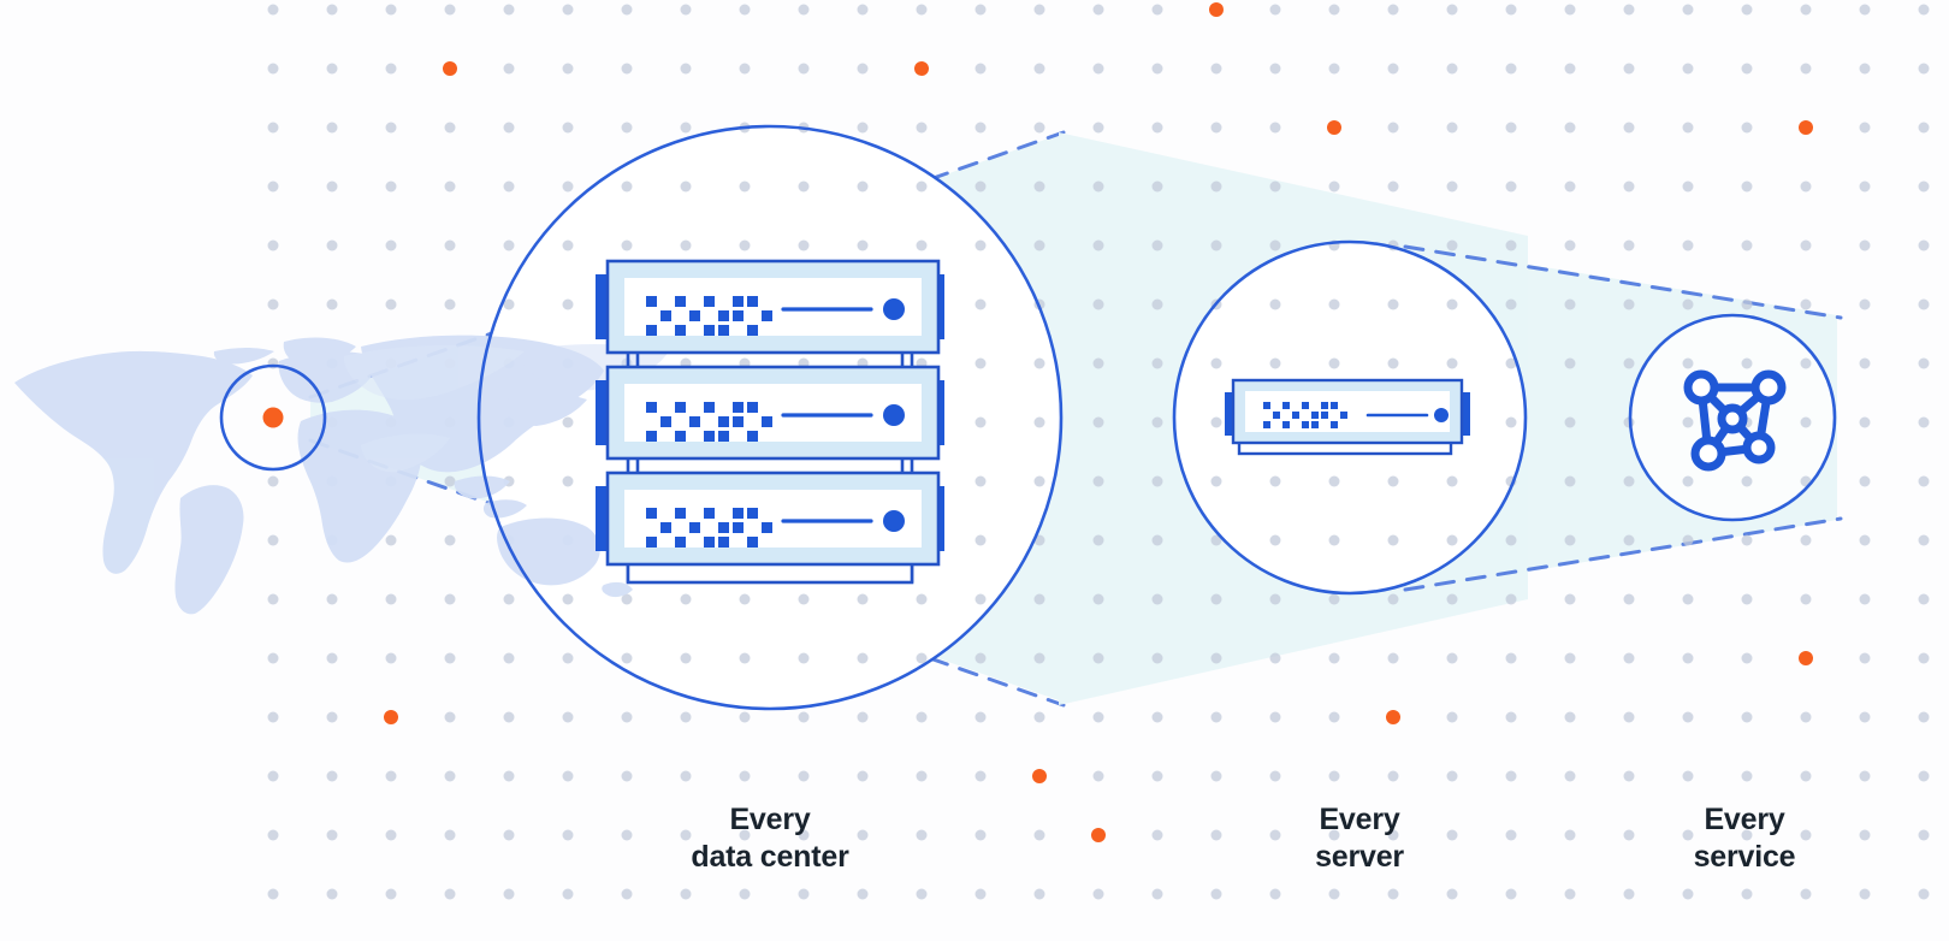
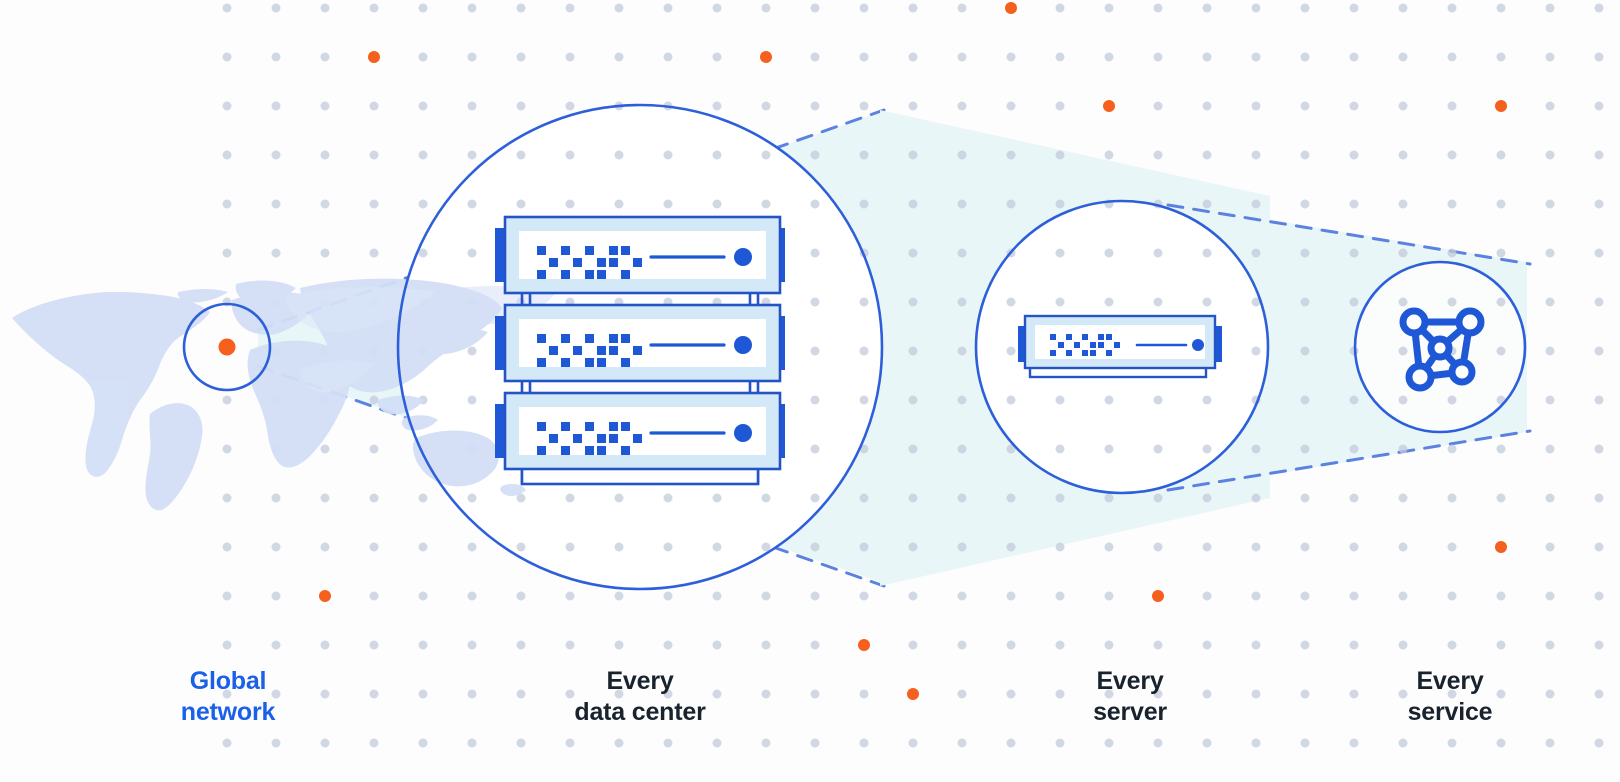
+ Global
+ network
  Every
  data center
  Every
  server
  Every
  service
